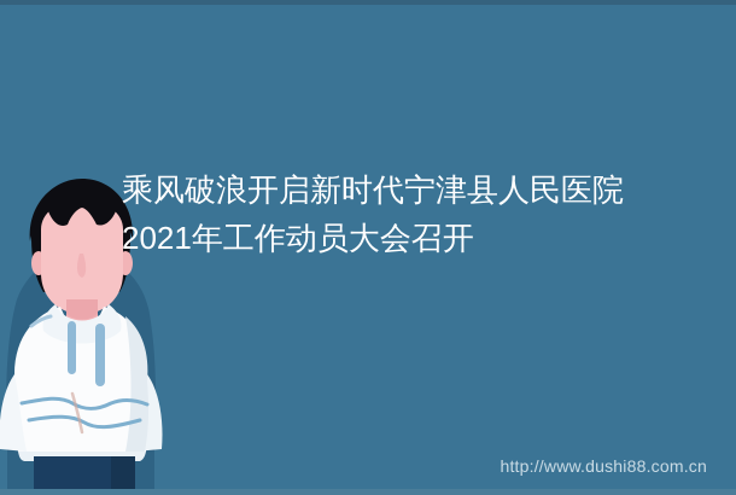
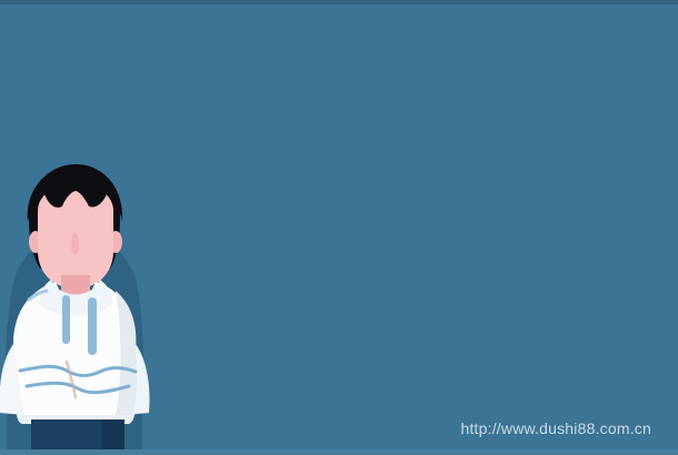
- 乘风破浪开启新时代宁津县人民医院2021年工作动员大会召开
  http://www.dushi88.com.cn
